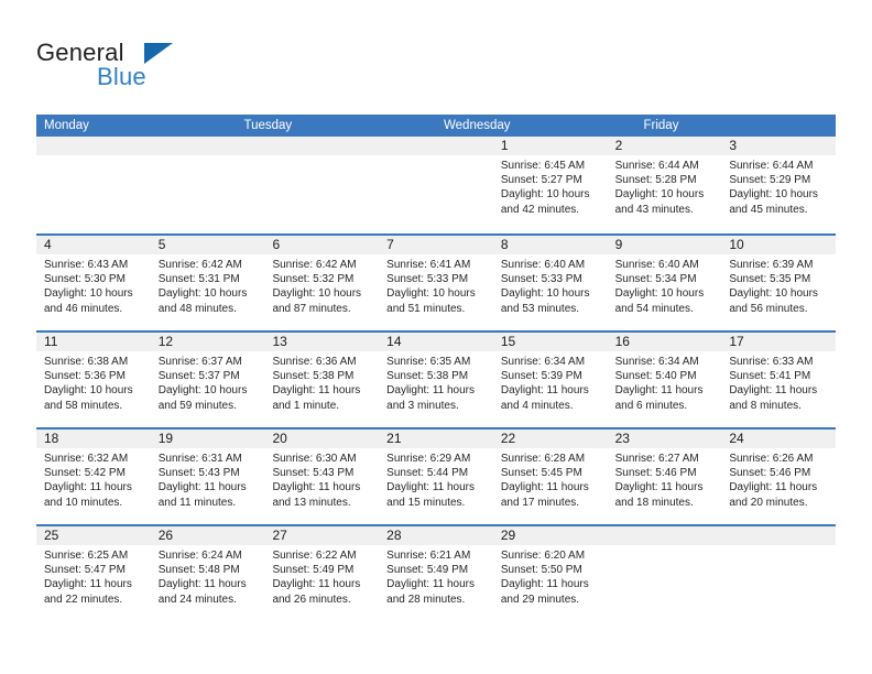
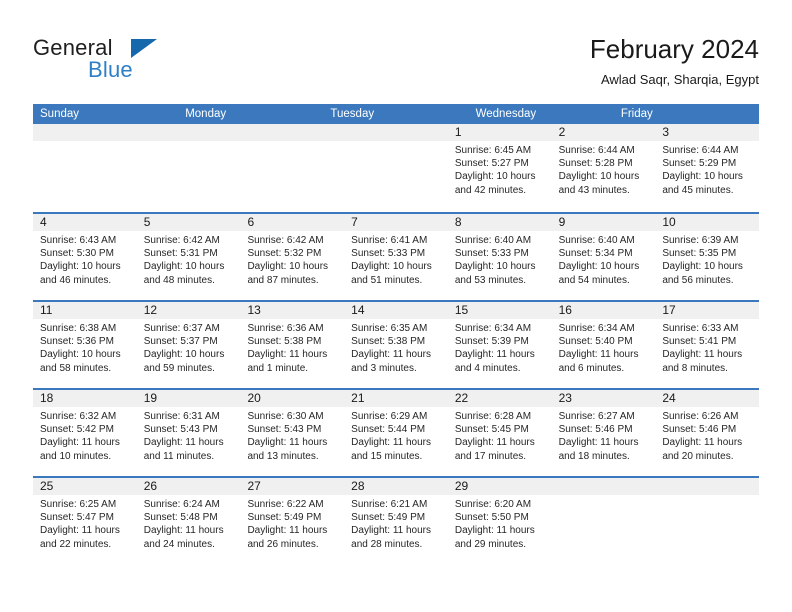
  General
  Blue
+ February 2024
+ Awlad Saqr, Sharqia, Egypt
+ Sunday
  Monday
  Tuesday
  Wednesday
  Friday
  1
  Sunrise: 6:45 AM
  Sunset: 5:27 PM
  Daylight: 10 hours
  and 42 minutes.
  2
  Sunrise: 6:44 AM
  Sunset: 5:28 PM
  Daylight: 10 hours
  and 43 minutes.
  3
  Sunrise: 6:44 AM
  Sunset: 5:29 PM
  Daylight: 10 hours
  and 45 minutes.
  4
  Sunrise: 6:43 AM
  Sunset: 5:30 PM
  Daylight: 10 hours
  and 46 minutes.
  5
  Sunrise: 6:42 AM
  Sunset: 5:31 PM
  Daylight: 10 hours
  and 48 minutes.
  6
  Sunrise: 6:42 AM
  Sunset: 5:32 PM
  Daylight: 10 hours
  and 87 minutes.
  7
  Sunrise: 6:41 AM
  Sunset: 5:33 PM
  Daylight: 10 hours
  and 51 minutes.
  8
  Sunrise: 6:40 AM
  Sunset: 5:33 PM
  Daylight: 10 hours
  and 53 minutes.
  9
  Sunrise: 6:40 AM
  Sunset: 5:34 PM
  Daylight: 10 hours
  and 54 minutes.
  10
  Sunrise: 6:39 AM
  Sunset: 5:35 PM
  Daylight: 10 hours
  and 56 minutes.
  11
  Sunrise: 6:38 AM
  Sunset: 5:36 PM
  Daylight: 10 hours
  and 58 minutes.
  12
  Sunrise: 6:37 AM
  Sunset: 5:37 PM
  Daylight: 10 hours
  and 59 minutes.
  13
  Sunrise: 6:36 AM
  Sunset: 5:38 PM
  Daylight: 11 hours
  and 1 minute.
  14
  Sunrise: 6:35 AM
  Sunset: 5:38 PM
  Daylight: 11 hours
  and 3 minutes.
  15
  Sunrise: 6:34 AM
  Sunset: 5:39 PM
  Daylight: 11 hours
  and 4 minutes.
  16
  Sunrise: 6:34 AM
  Sunset: 5:40 PM
  Daylight: 11 hours
  and 6 minutes.
  17
  Sunrise: 6:33 AM
  Sunset: 5:41 PM
  Daylight: 11 hours
  and 8 minutes.
  18
  Sunrise: 6:32 AM
  Sunset: 5:42 PM
  Daylight: 11 hours
  and 10 minutes.
  19
  Sunrise: 6:31 AM
  Sunset: 5:43 PM
  Daylight: 11 hours
  and 11 minutes.
  20
  Sunrise: 6:30 AM
  Sunset: 5:43 PM
  Daylight: 11 hours
  and 13 minutes.
  21
  Sunrise: 6:29 AM
  Sunset: 5:44 PM
  Daylight: 11 hours
  and 15 minutes.
  22
  Sunrise: 6:28 AM
  Sunset: 5:45 PM
  Daylight: 11 hours
  and 17 minutes.
  23
  Sunrise: 6:27 AM
  Sunset: 5:46 PM
  Daylight: 11 hours
  and 18 minutes.
  24
  Sunrise: 6:26 AM
  Sunset: 5:46 PM
  Daylight: 11 hours
  and 20 minutes.
  25
  Sunrise: 6:25 AM
  Sunset: 5:47 PM
  Daylight: 11 hours
  and 22 minutes.
  26
  Sunrise: 6:24 AM
  Sunset: 5:48 PM
  Daylight: 11 hours
  and 24 minutes.
  27
  Sunrise: 6:22 AM
  Sunset: 5:49 PM
  Daylight: 11 hours
  and 26 minutes.
  28
  Sunrise: 6:21 AM
  Sunset: 5:49 PM
  Daylight: 11 hours
  and 28 minutes.
  29
  Sunrise: 6:20 AM
  Sunset: 5:50 PM
  Daylight: 11 hours
  and 29 minutes.
